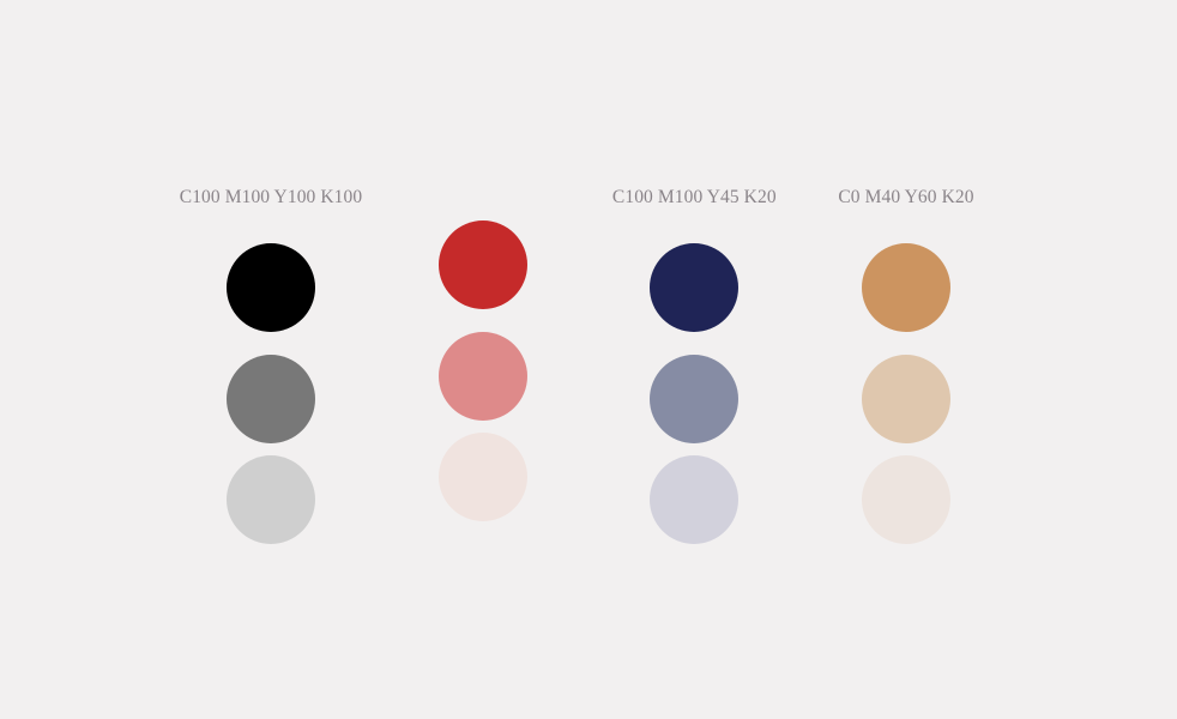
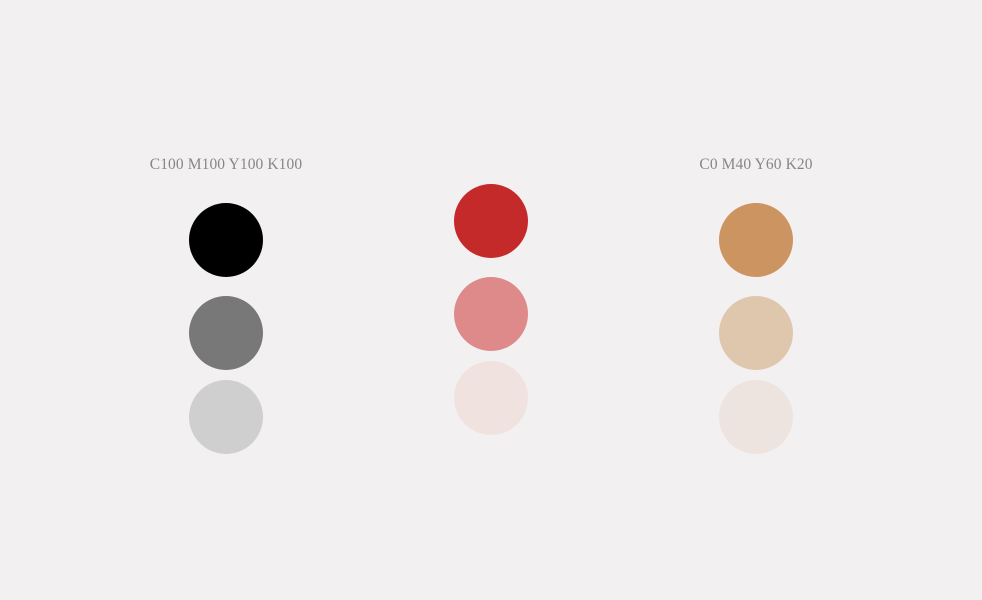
  C100 M100 Y100 K100
- C100 M100 Y45 K20
  C0 M40 Y60 K20
